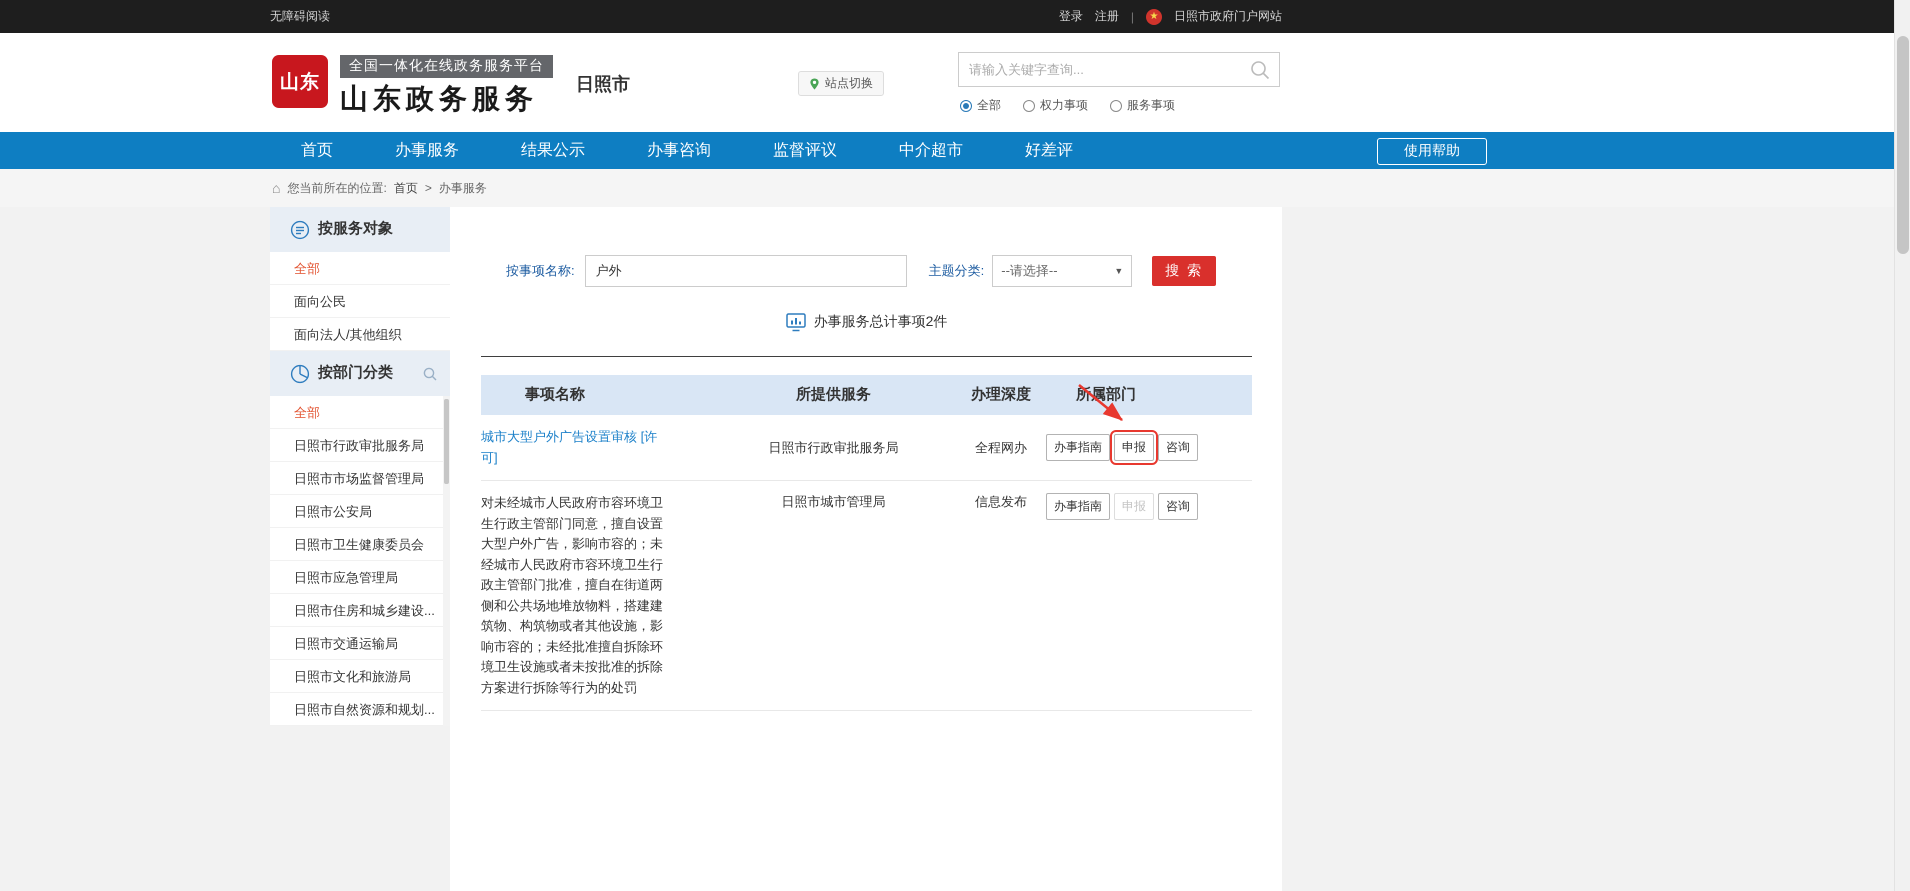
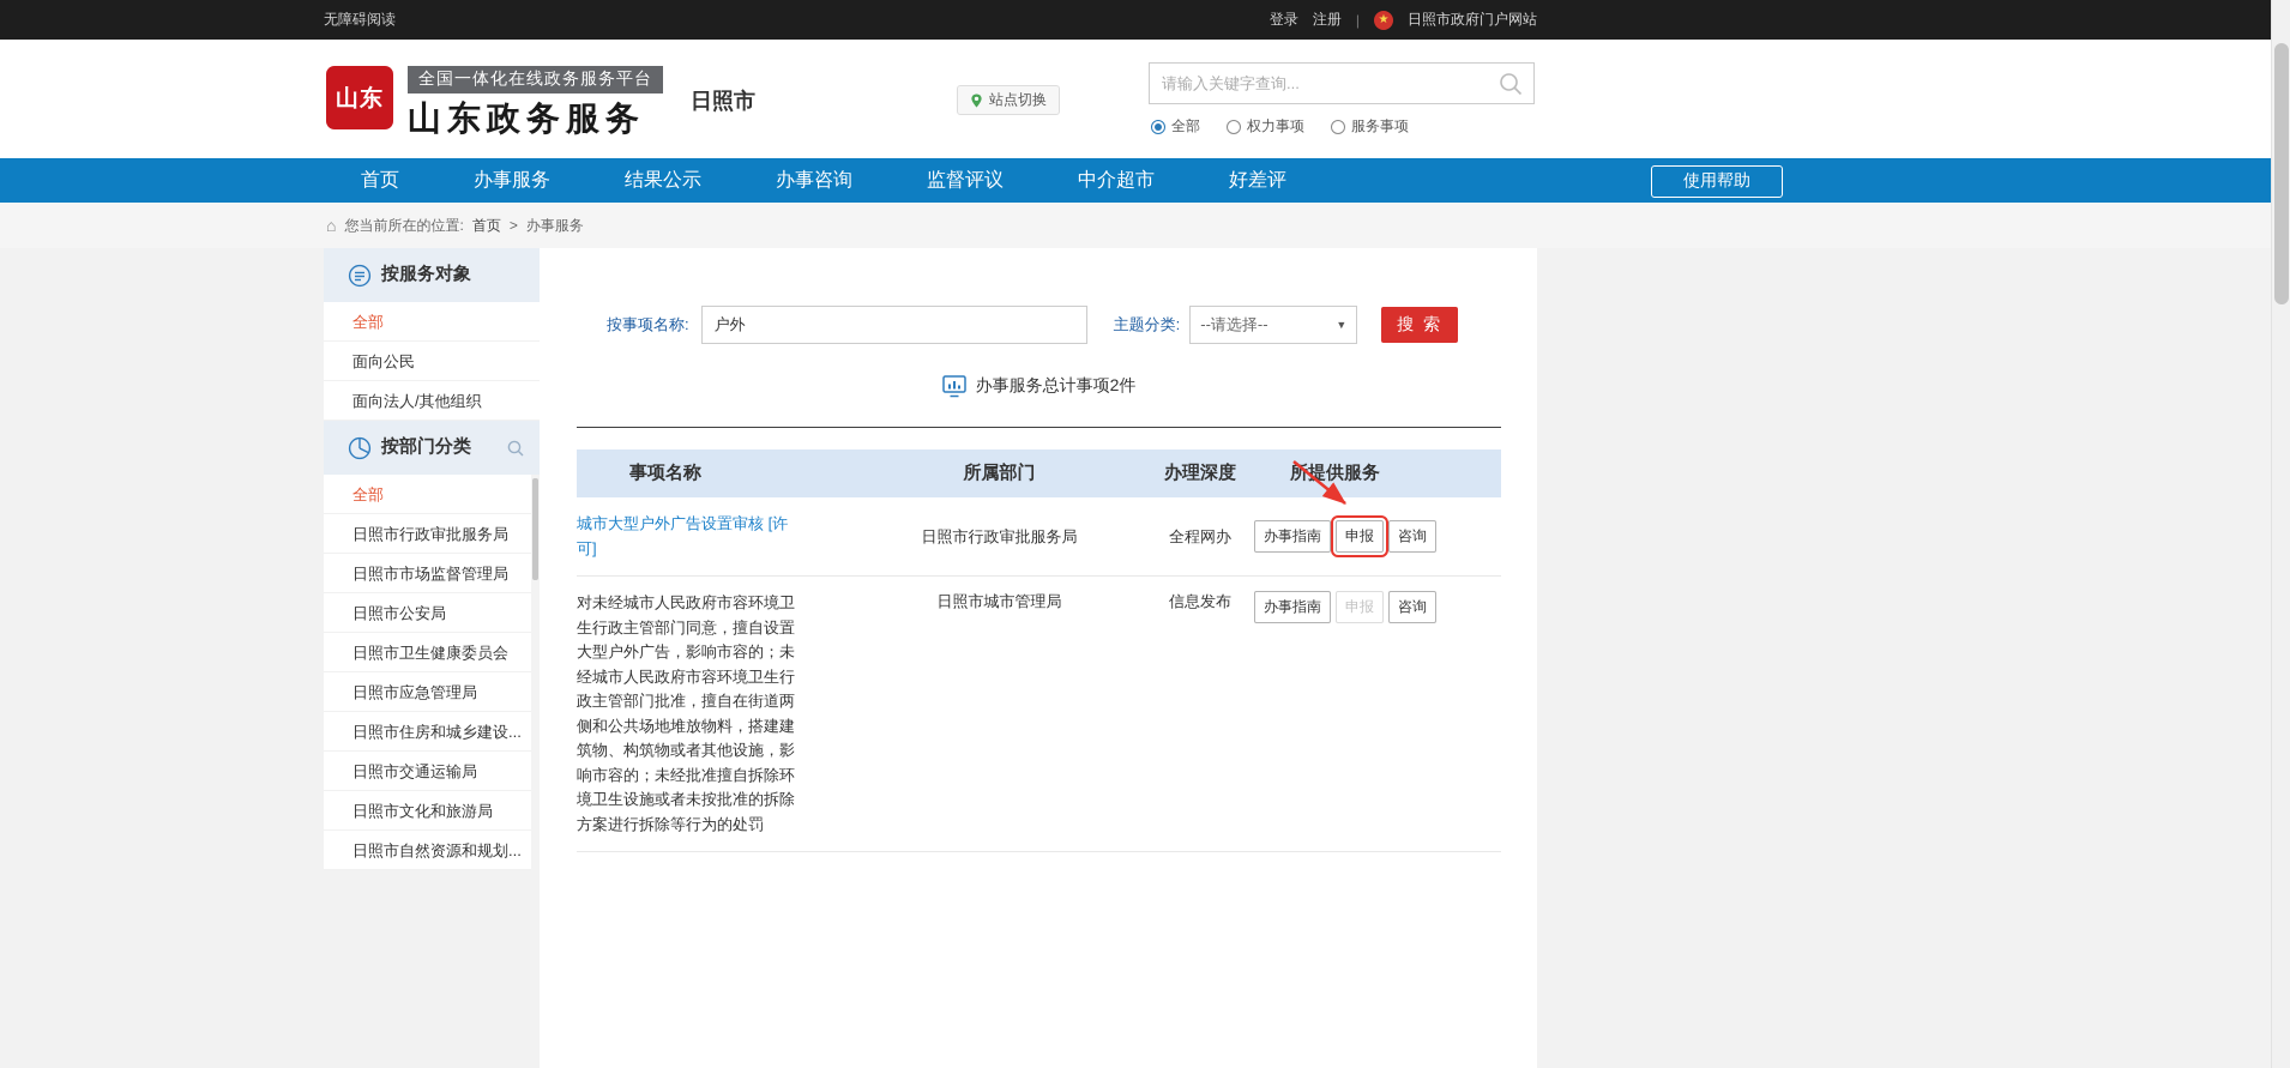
  无障碍阅读
  登录
  注册
  |
  ★
  日照市政府门户网站
  山东
  全国一体化在线政务服务平台
  山东政务服务
  日照市
  站点切换
  请输入关键字查询...
  全部
  权力事项
  服务事项
  首页
  办事服务
  结果公示
  办事咨询
  监督评议
  中介超市
  好差评
  使用帮助
  ⌂
  您当前所在的位置:
  首页
  >
  办事服务
  按服务对象
  全部
  面向公民
  面向法人/其他组织
  按部门分类
  全部
  日照市行政审批服务局
  日照市市场监督管理局
  日照市公安局
  日照市卫生健康委员会
  日照市应急管理局
  日照市住房和城乡建设...
  日照市交通运输局
  日照市文化和旅游局
  日照市自然资源和规划...
  按事项名称:
  户外
  主题分类:
  --请选择--
  ▼
  搜 索
  办事服务总计事项2件
  事项名称
- 所提供服务
+ 所属部门
  办理深度
- 所属部门
+ 所提供服务
  城市大型户外广告设置审核 [许可]
  日照市行政审批服务局
  全程网办
  办事指南
  申报
  咨询
  对未经城市人民政府市容环境卫生行政主管部门同意，擅自设置大型户外广告，影响市容的；未经城市人民政府市容环境卫生行政主管部门批准，擅自在街道两侧和公共场地堆放物料，搭建建筑物、构筑物或者其他设施，影响市容的；未经批准擅自拆除环境卫生设施或者未按批准的拆除方案进行拆除等行为的处罚
  日照市城市管理局
  信息发布
  办事指南
  申报
  咨询
